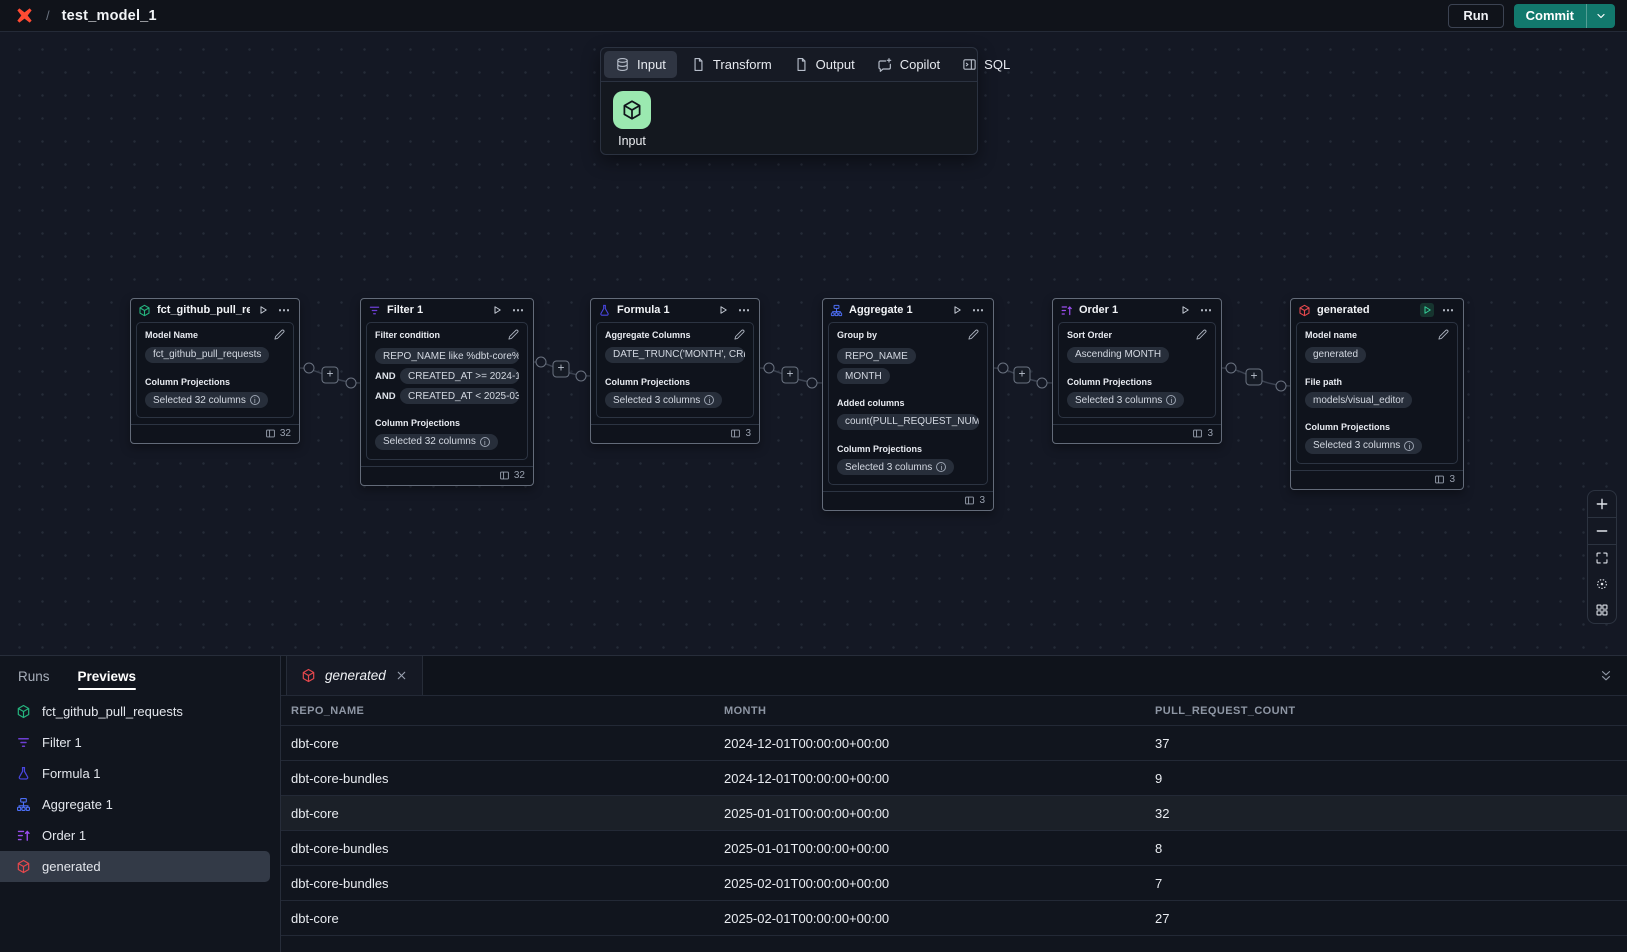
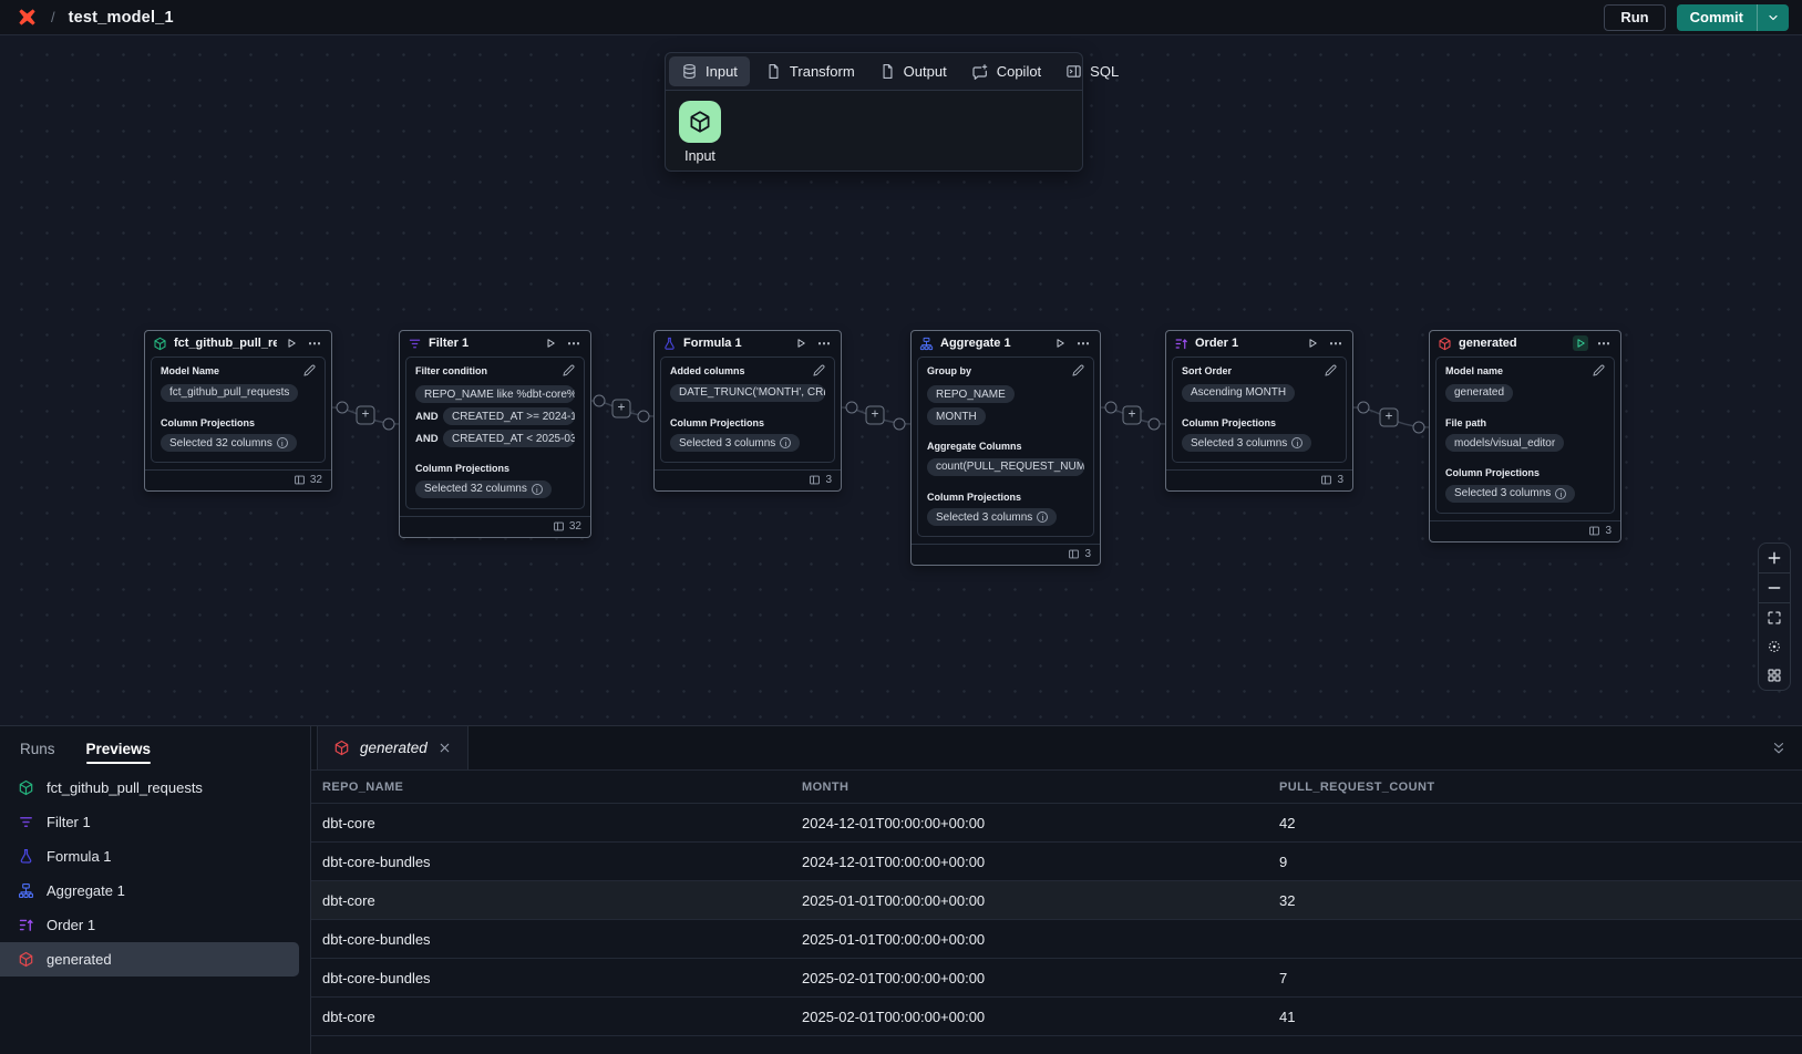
  /
  test_model_1
  Run
  Commit
  Input
  Transform
  Output
  Copilot
  SQL
  Input
  fct_github_pull_re
  ⋯
  Model Name
  fct_github_pull_requests
  Column Projections
  Selected 32 columns
  i
  32
  Filter 1
  ⋯
  Filter condition
  REPO_NAME like %dbt-core%
  AND
  CREATED_AT >= 2024-1
  AND
  CREATED_AT < 2025-03
  Column Projections
  Selected 32 columns
  i
  32
  Formula 1
  ⋯
- Aggregate Columns
+ Added columns
  Column Projections
  Selected 3 columns
  i
  3
  Aggregate 1
  ⋯
  Group by
  REPO_NAME
  MONTH
- Added columns
+ Aggregate Columns
  count(PULL_REQUEST_NUM
  Column Projections
  Selected 3 columns
  i
  3
  Order 1
  ⋯
  Sort Order
  Ascending MONTH
  Column Projections
  Selected 3 columns
  i
  3
  generated
  ⋯
  Model name
  generated
  File path
  models/visual_editor
  Column Projections
  Selected 3 columns
  i
  3
  +
  +
  +
  +
  +
  Runs
  Previews
  fct_github_pull_requests
  Filter 1
  Formula 1
  Aggregate 1
  Order 1
  generated
  generated
  REPO_NAME
  MONTH
  PULL_REQUEST_COUNT
  dbt-core
  2024-12-01T00:00:00+00:00
- 37
+ 42
  dbt-core-bundles
  2024-12-01T00:00:00+00:00
  9
  dbt-core
  2025-01-01T00:00:00+00:00
  32
  dbt-core-bundles
  2025-01-01T00:00:00+00:00
- 8
  dbt-core-bundles
  2025-02-01T00:00:00+00:00
  7
  dbt-core
  2025-02-01T00:00:00+00:00
- 27
+ 41
